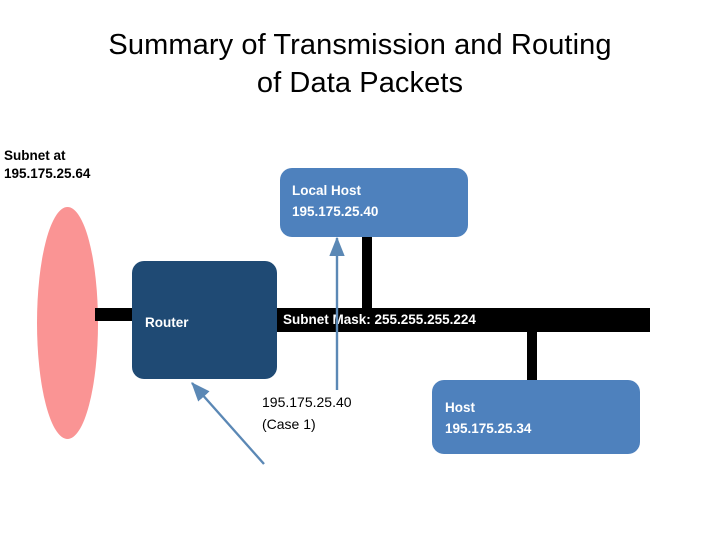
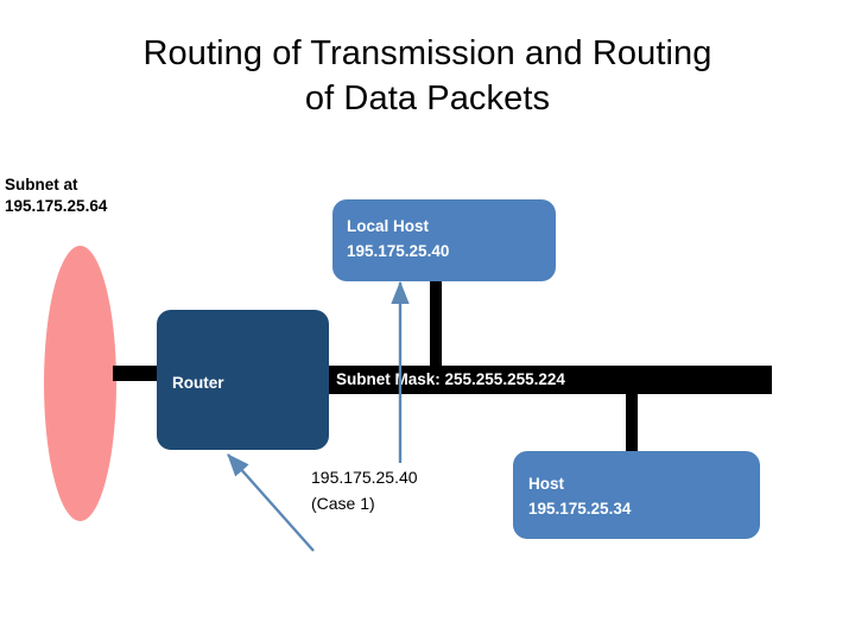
- Summary of Transmission and Routing
+ Routing of Transmission and Routing
  of Data Packets
  Subnet at
  195.175.25.64
  Subnetask: 255.255.255.224
  Local Host
  195.175.25.40
  Router
  Host
  195.175.25.34
  195.175.25.40
  (Case 1)
